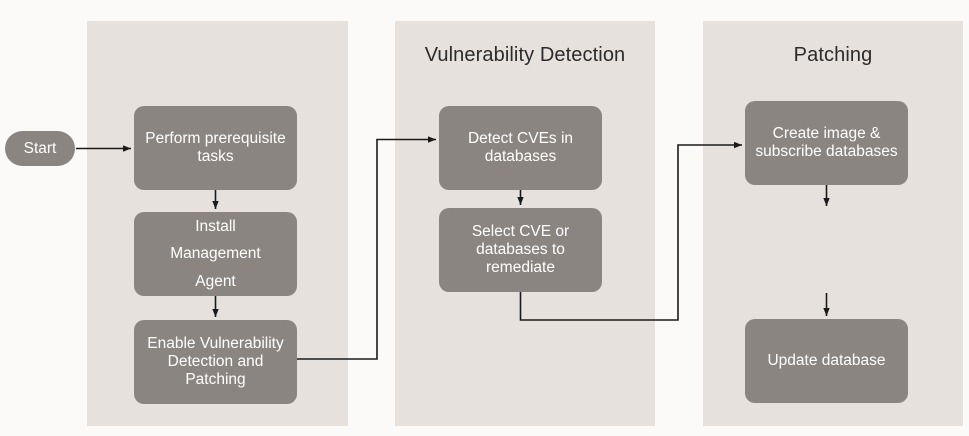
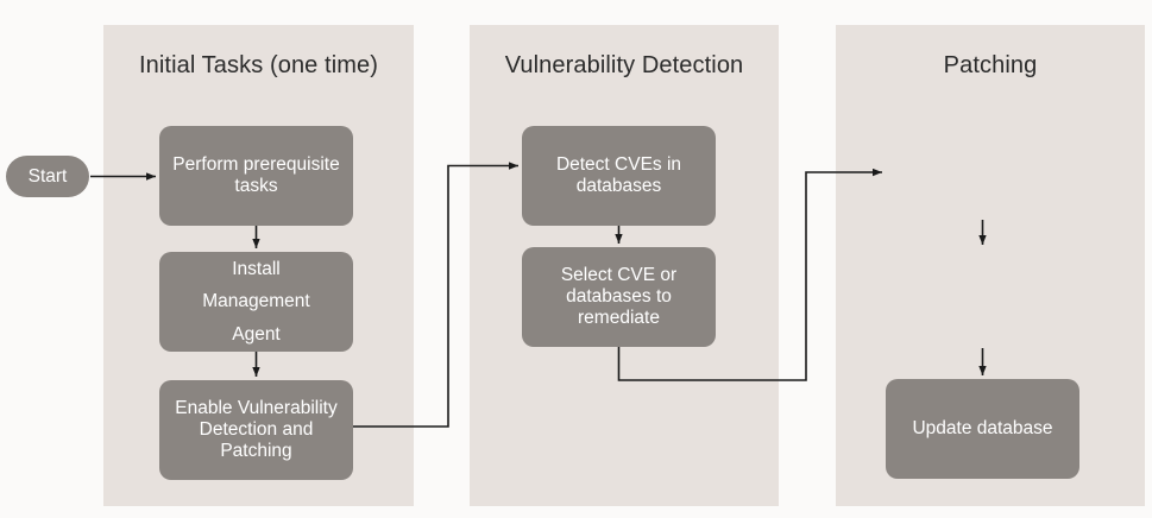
+ Initial Tasks (one time)
  Perform prerequisite
  tasks
  Install
  Management
  Agent
  Enable Vulnerability
  Detection and
  Patching
  Vulnerability Detection
  Detect CVEs in
  databases
  Select CVE or
  databases to
  remediate
  Patching
- Create image &
- subscribe databases
  Update database
  Start
